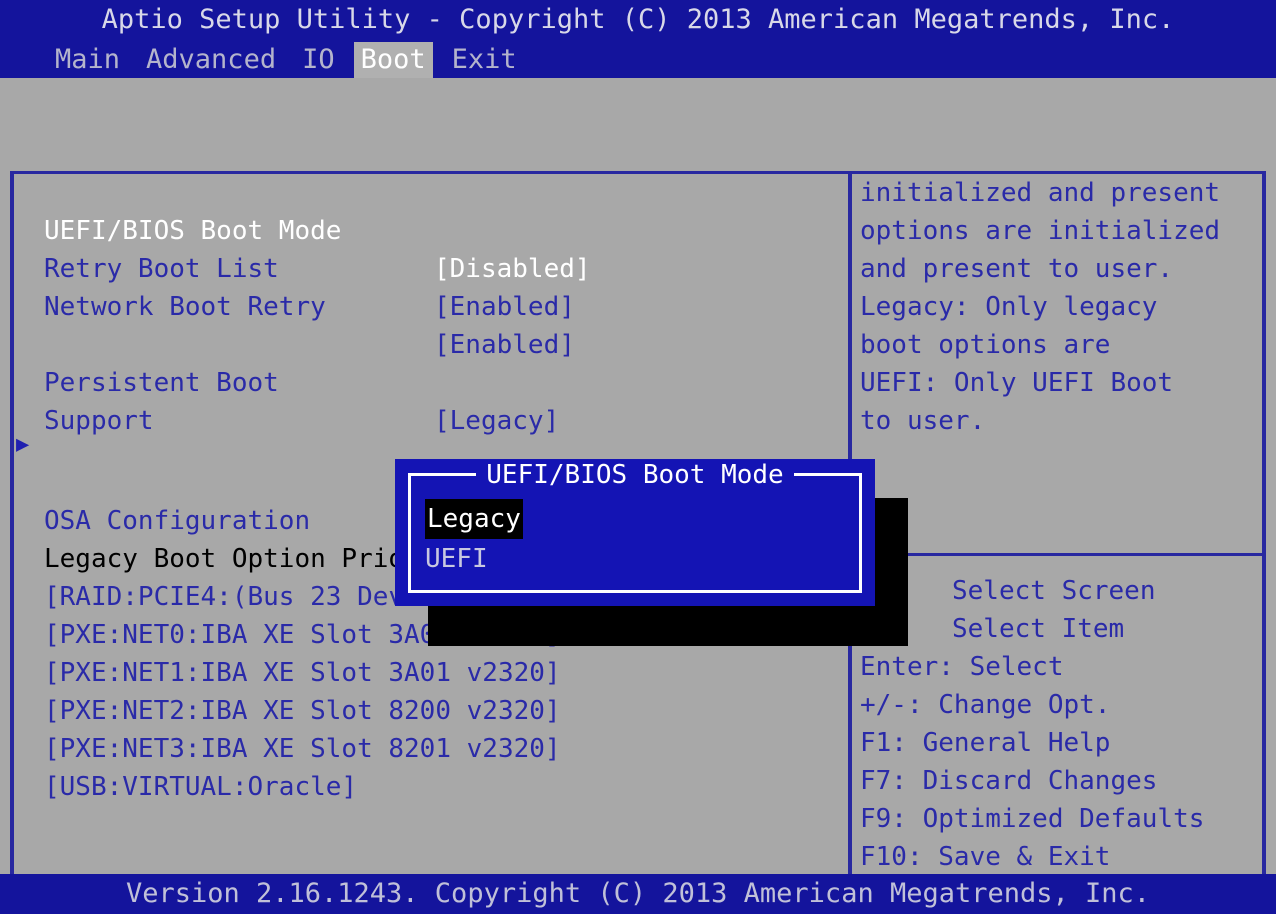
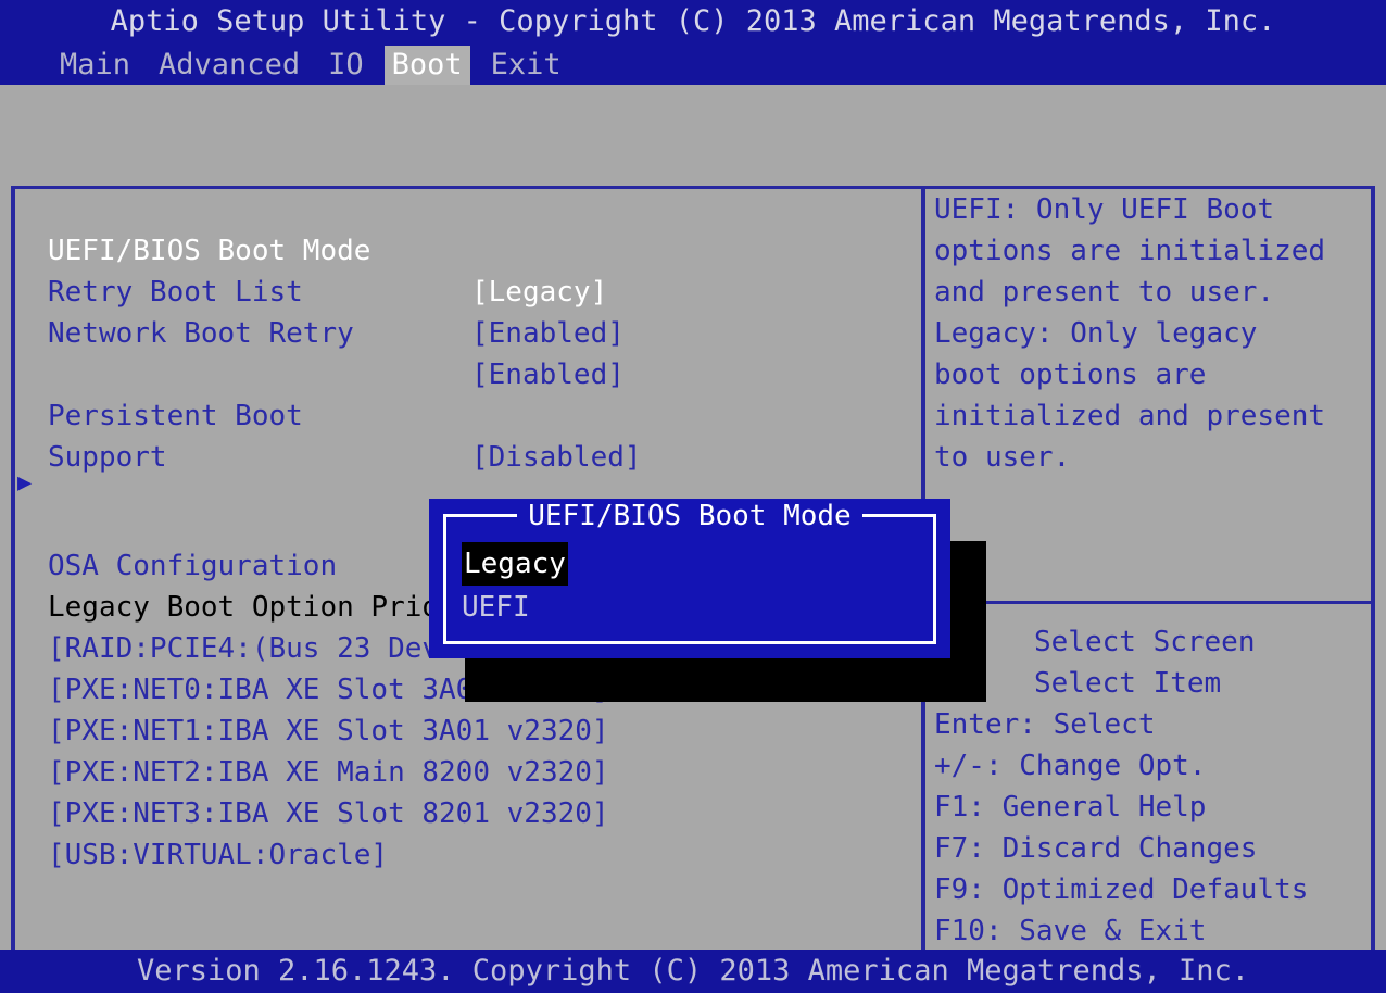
  Aptio Setup Utility - Copyright (C) 2013 American Megatrends, Inc.
  Main Advanced IO Boot Exit
  UEFI/BIOS Boot Mode
- [Disabled]
+ [Legacy]
  Retry Boot List
  [Enabled]
  Network Boot Retry
  [Enabled]
  Persistent Boot
- [Legacy]
+ [Disabled]
  Support
  ▶
  OSA Configuration
  Legacy Boot Option Pri
  [PXE:NET0:IBA XE Slot 3A
  [PXE:NET1:IBA XE Slot 3A01 v2320]
- [PXE:NET2:IBA XE Slot 8200 v2320]
+ [PXE:NET2:IBA XE Main 8200 v2320]
  [PXE:NET3:IBA XE Slot 8201 v2320]
  [USB:VIRTUAL:Oracle]
- initialized and present
+ UEFI: Only UEFI Boot
  options are initialized
  and present to user.
  Legacy: Only legacy
  boot options are
- UEFI: Only UEFI Boot
+ initialized and present
  to user.
  Select Screen
  Select Item
  Enter: Select
  +/-: Change Opt.
  F1: General Help
  F7: Discard Changes
  F9: Optimized Defaults
  F10: Save & Exit
  UEFI/BIOS Boot Mode
  Legacy
  UEFI
  Version 2.16.1243. Copyright (C) 2013 American Megatrends, Inc.
